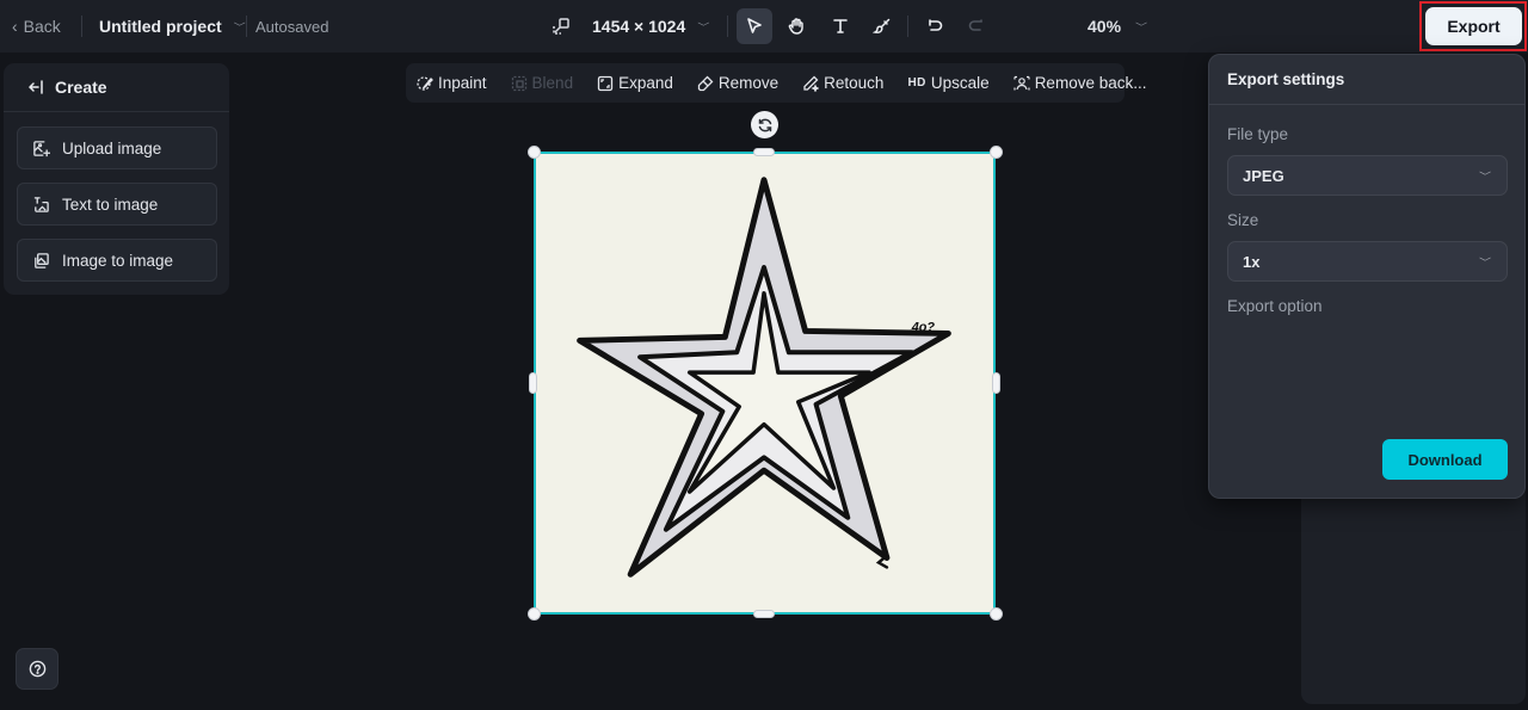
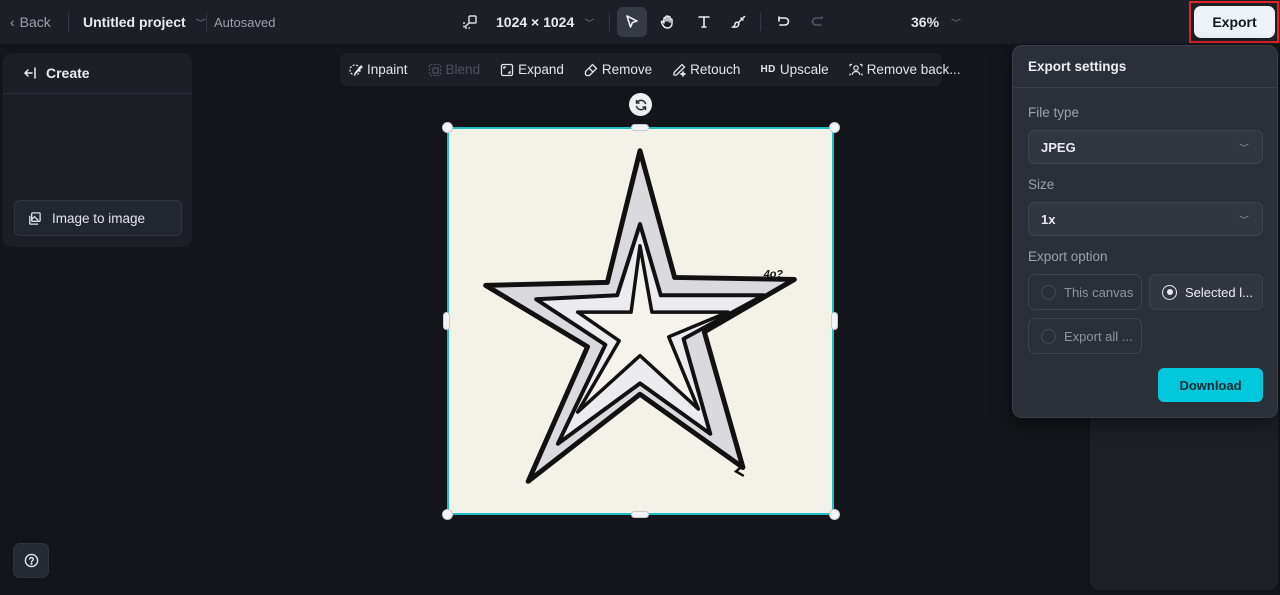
  ‹
  Back
  Untitled project
  ﹀
  Autosaved
- 1454 × 1024
+ 1024 × 1024
  ﹀
- 40%
+ 36%
  ﹀
  Export
  Create
- Upload image
- Text to image
  Image to image
  Inpaint
  Blend
  Expand
  Remove
  Retouch
  HD
  Upscale
  Remove back...
  4o?
  Export settings
  File type
  JPEG
  ﹀
  Size
  1x
  ﹀
  Export option
+ This canvas
+ Selected l...
+ Export all ...
  Download
